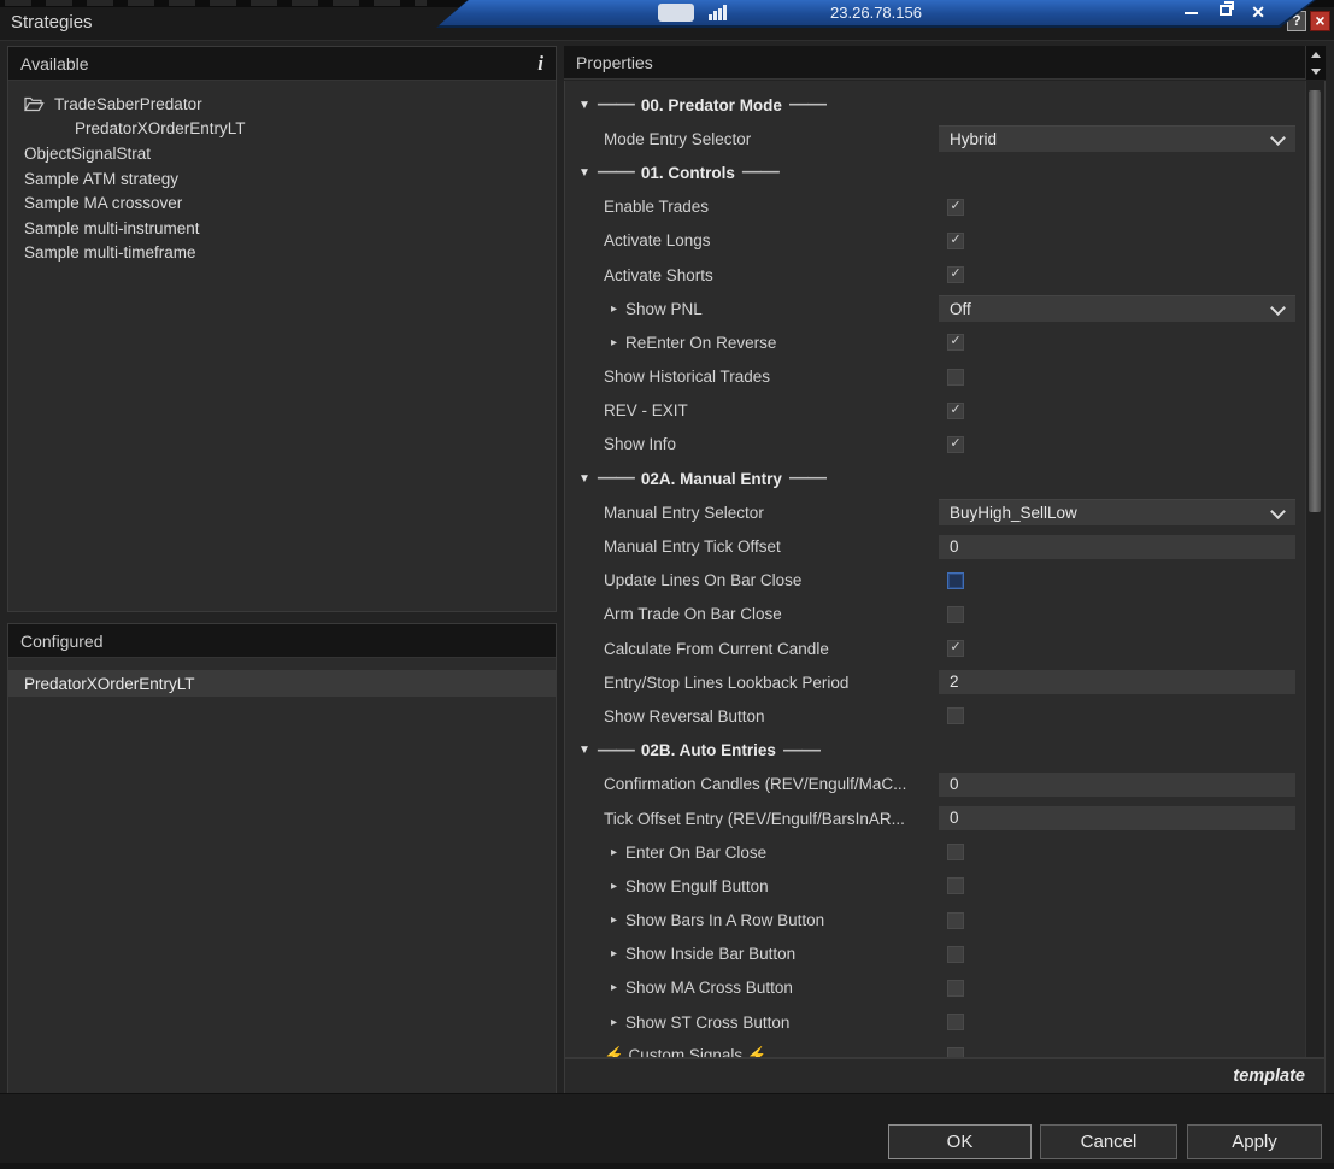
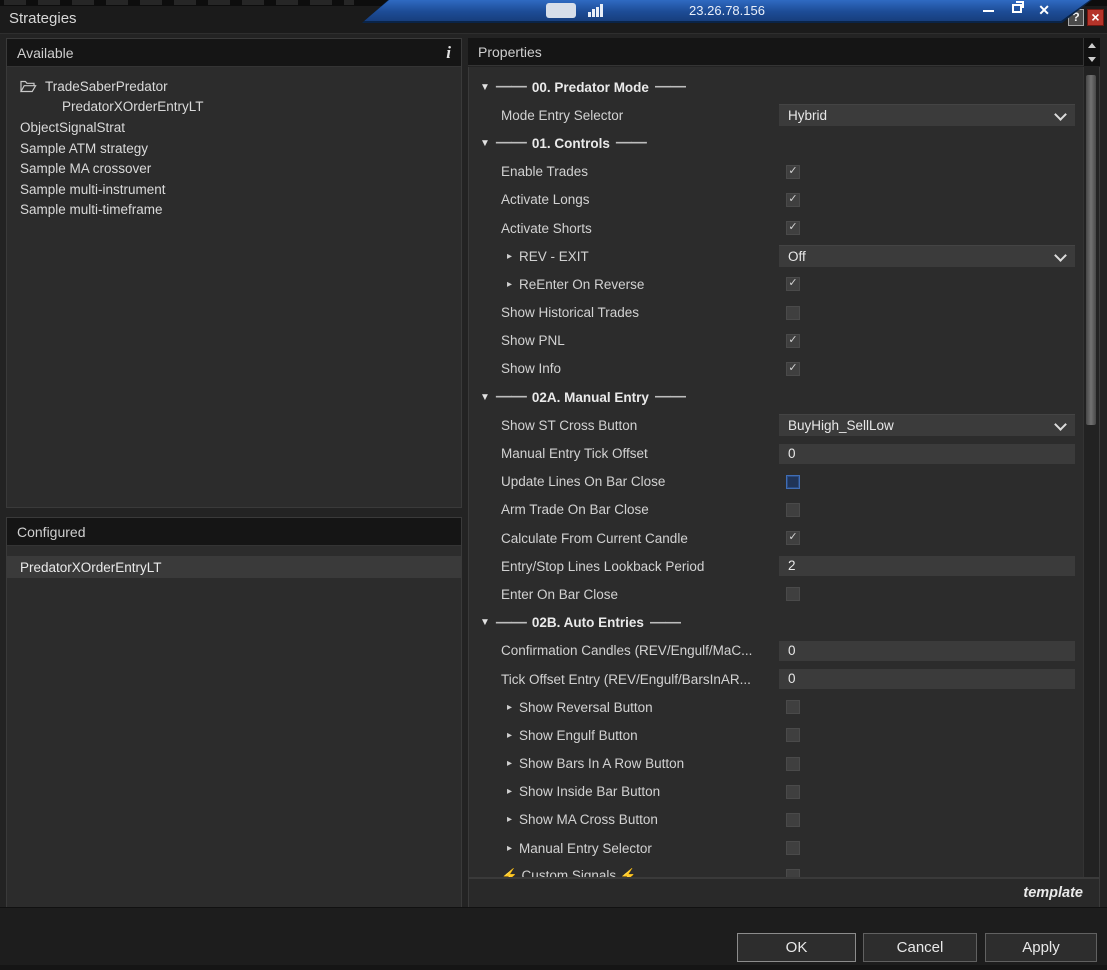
  Strategies
  ?
  ×
  23.26.78.156
  ✕
  Available
  i
  TradeSaberPredator
  PredatorXOrderEntryLT
  ObjectSignalStrat
  Sample ATM strategy
  Sample MA crossover
  Sample multi-instrument
  Sample multi-timeframe
  Configured
  PredatorXOrderEntryLT
  Properties
  ▼
  ——
  00. Predator Mode
  ——
  Mode Entry Selector
  Hybrid
  ▼
  ——
  01. Controls
  ——
  Enable Trades
  ✓
  Activate Longs
  ✓
  Activate Shorts
  ✓
  ▸
- Show PNL
+ REV - EXIT
  Off
  ▸
  ReEnter On Reverse
  ✓
  Show Historical Trades
- REV - EXIT
+ Show PNL
  ✓
  Show Info
  ✓
  ▼
  ——
  02A. Manual Entry
  ——
- Manual Entry Selector
+ Show ST Cross Button
  BuyHigh_SellLow
  Manual Entry Tick Offset
  0
  Update Lines On Bar Close
  Arm Trade On Bar Close
  Calculate From Current Candle
  ✓
  Entry/Stop Lines Lookback Period
  2
- Show Reversal Button
+ Enter On Bar Close
  ▼
  ——
  02B. Auto Entries
  ——
  Confirmation Candles (REV/Engulf/MaC...
  0
  Tick Offset Entry (REV/Engulf/BarsInAR...
  0
  ▸
- Enter On Bar Close
+ Show Reversal Button
  ▸
  Show Engulf Button
  ▸
  Show Bars In A Row Button
  ▸
  Show Inside Bar Button
  ▸
  Show MA Cross Button
  ▸
- Show ST Cross Button
+ Manual Entry Selector
  ⚡ Custom Signals ⚡
  template
  OK
  Cancel
  Apply
